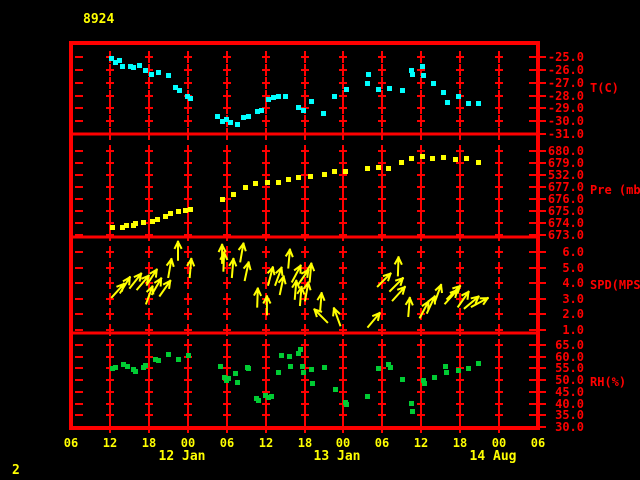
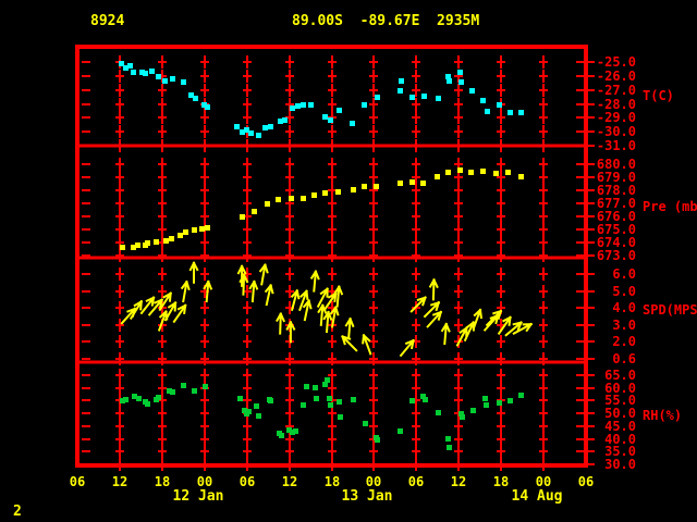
  8924
+ 89.00S -89.67E 2935M
  2
  -25.0
  -26.0
  -27.0
  -28.0
  -29.0
  -30.0
  -31.0
  T(C)
  680.0
  679.0
- 532.0
+ 678.0
  677.0
  676.0
  675.0
  674.0
  673.0
  Pre (mb
  6.0
  5.0
  4.0
  3.0
  2.0
- 1.0
+ 0.6
  SPD(MPS
  65.0
  60.0
  55.0
  50.0
  45.0
  40.0
  35.0
  30.0
  RH(%)
  06
  12
  18
  00
  06
  12
  18
  00
  06
  12
  18
  00
  06
  12 Jan
  13 Jan
  14 Aug
